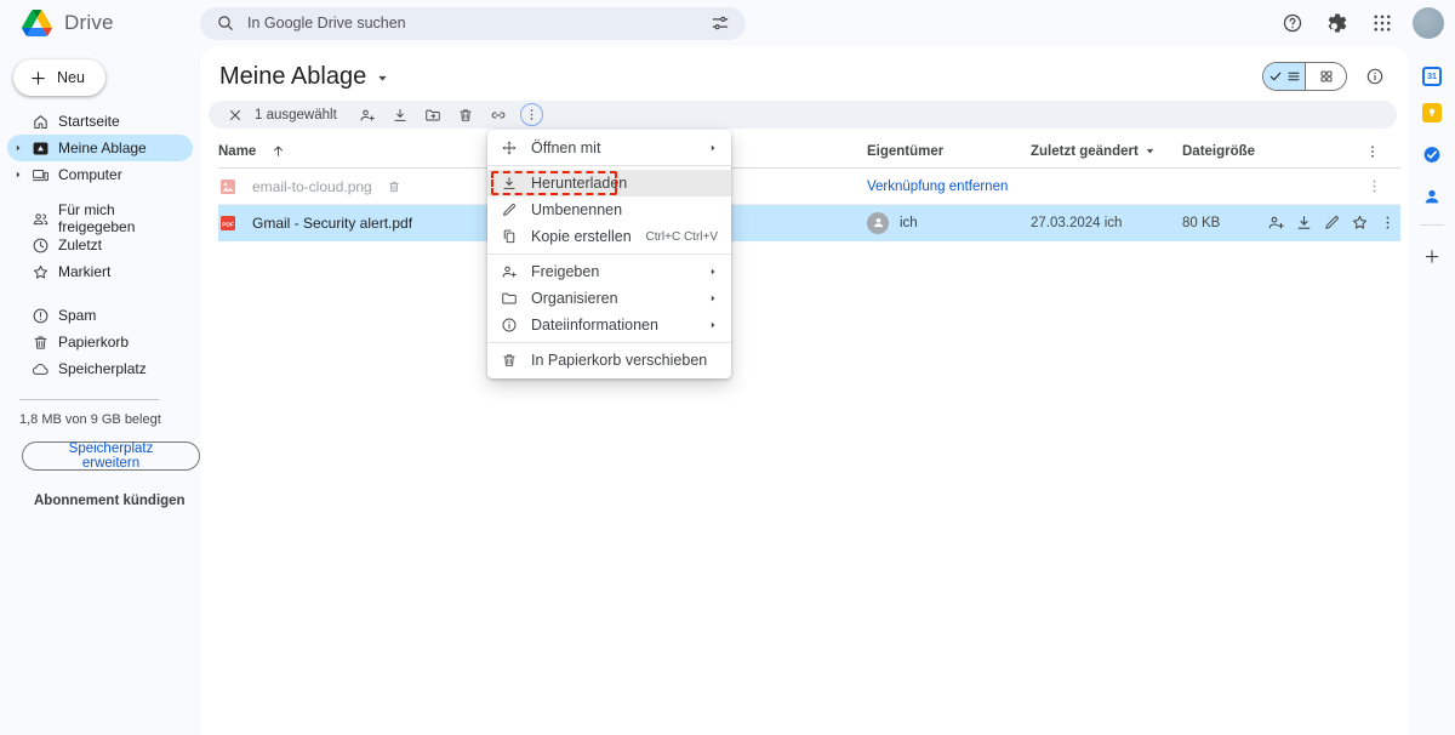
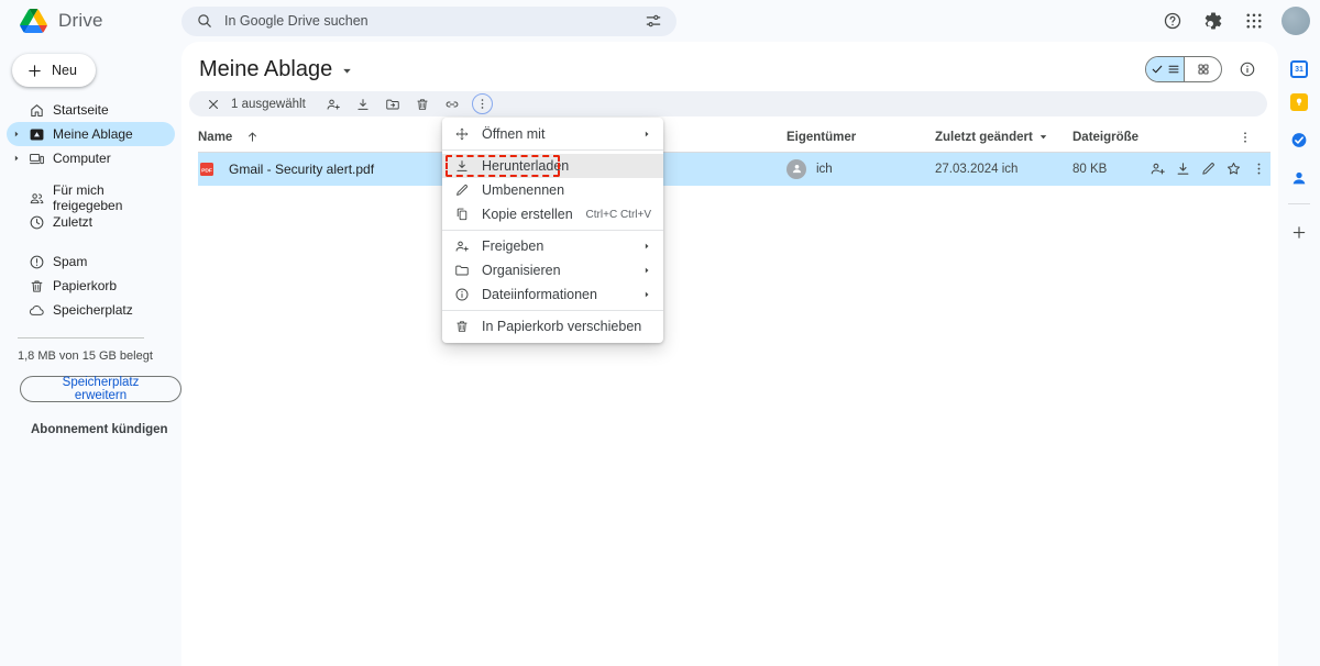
  Drive
  In Google Drive suchen
  Neu
  Startseite
  Meine Ablage
  Computer
  Für mich freigegeben
  Zuletzt
- Markiert
  Spam
  Papierkorb
  Speicherplatz
- 1,8 MB von 9 GB belegt
+ 1,8 MB von 15 GB belegt
  Speicherplatz erweitern Abonnement kündigen
  Meine Ablage
  1 ausgewählt
  Name
  Eigentümer
  Zuletzt geändert
  Dateigröße
- email-to-cloud.png
- Verknüpfung entfernen
  Gmail - Security alert.pdf
  ich
  27.03.2024 ich
  80 KB
  Öffnen mit
  Herunterladen
  Umbenennen
  Kopie erstellen
  Ctrl+C Ctrl+V
  Freigeben
  Organisieren
  Dateiinformationen
  In Papierkorb verschieben
